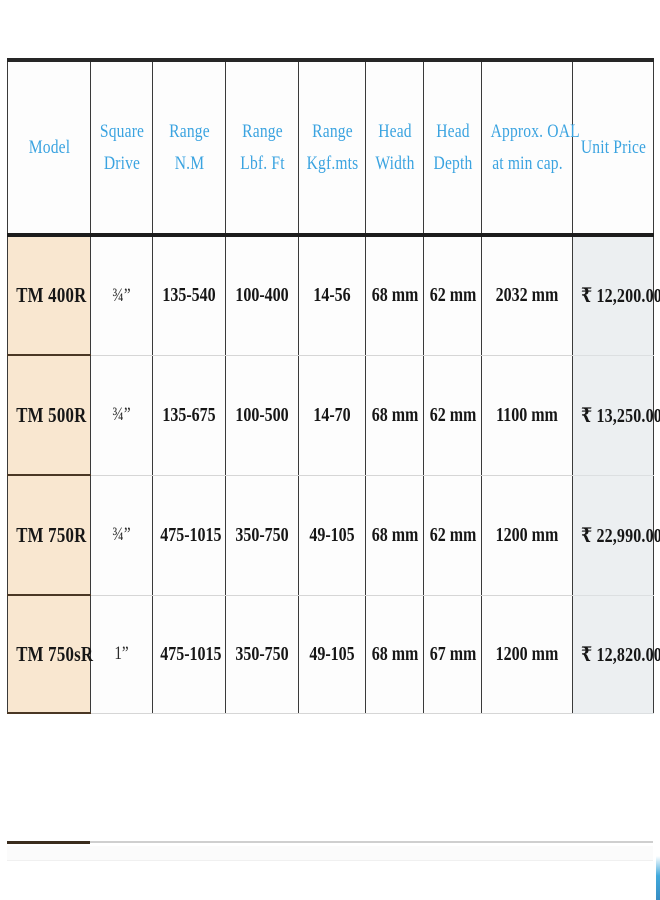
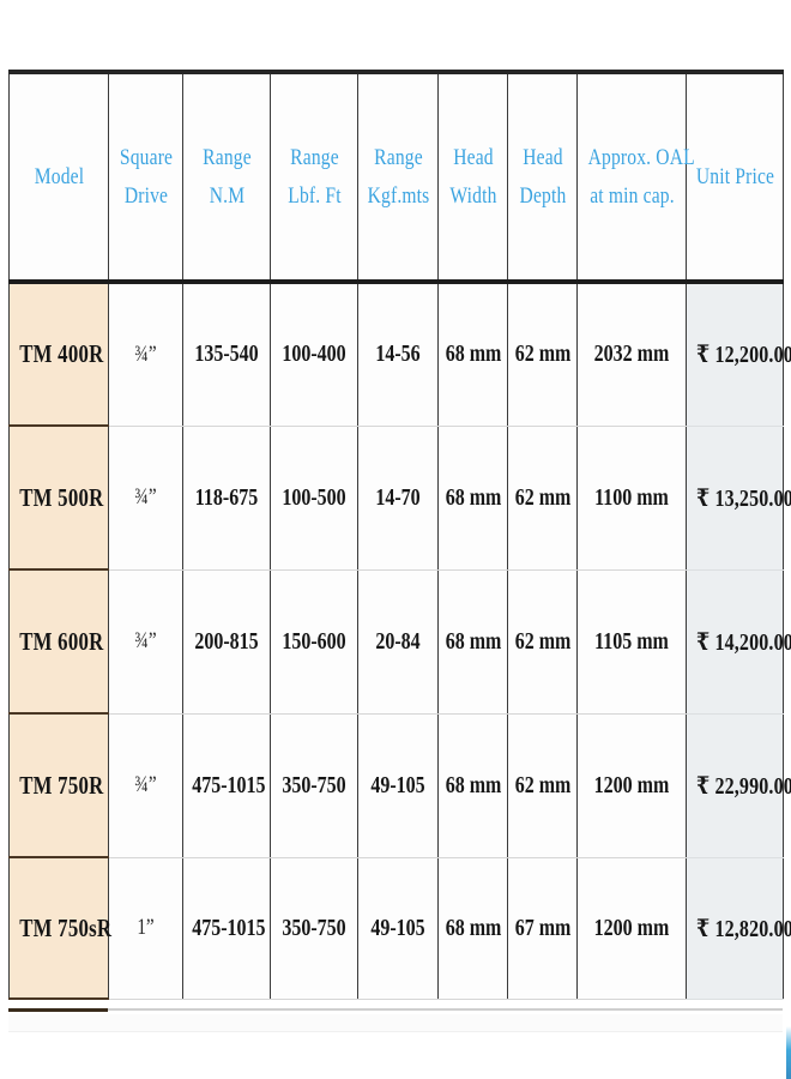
  Model	SquareDrive	RangeN.M	RangeLbf. Ft	RangeKgf.mts	HeadWidth	HeadDepth	Approx. OALat min cap.	Unit Price
  TM 400R	¾”	135-540	100-400	14-56	68 mm	62 mm	2032 mm	₹ 12,200.00
- TM 500R	¾”	135-675	100-500	14-70	68 mm	62 mm	1100 mm	₹ 13,250.00
+ TM 500R	¾”	118-675	100-500	14-70	68 mm	62 mm	1100 mm	₹ 13,250.00
+ TM 600R	¾”	200-815	150-600	20-84	68 mm	62 mm	1105 mm	₹ 14,200.00
  TM 750R	¾”	475-1015	350-750	49-105	68 mm	62 mm	1200 mm	₹ 22,990.00
  TM 750sR	1”	475-1015	350-750	49-105	68 mm	67 mm	1200 mm	₹ 12,820.00
